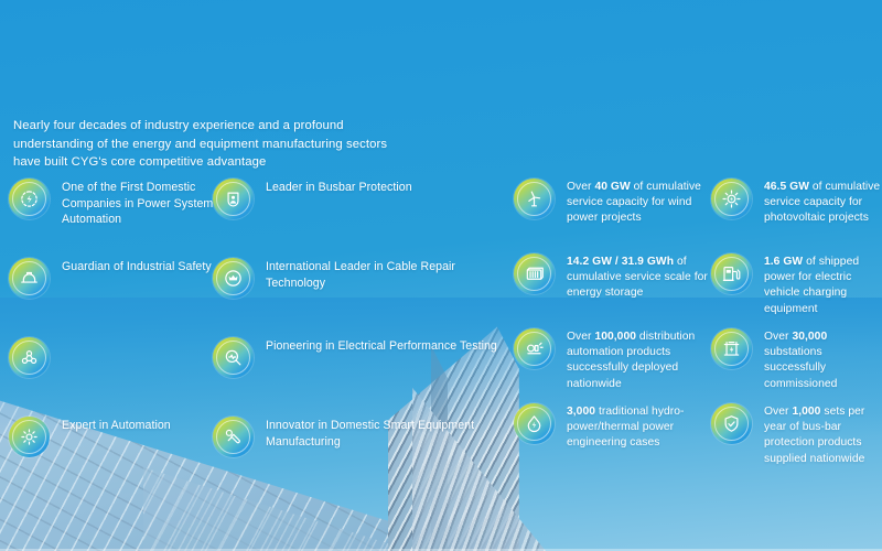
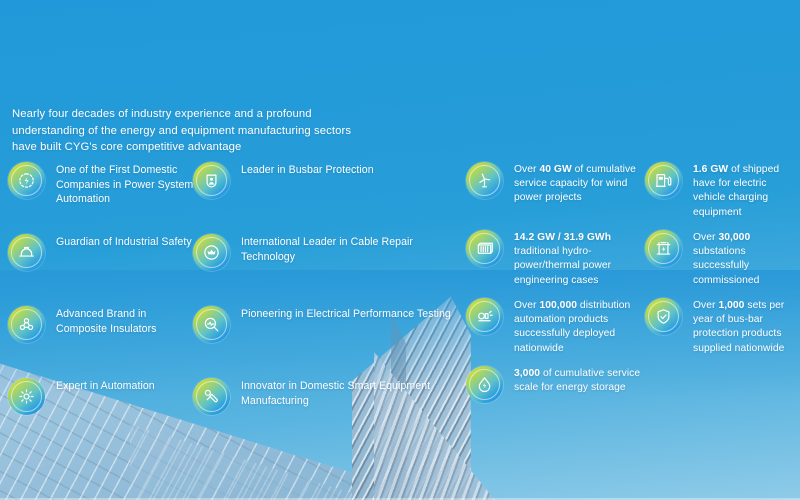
  Nearly four decades of industry experience and a profound understanding of the energy and equipment manufacturing sectors have built CYG's core competitive advantage
  One of the First Domestic Companies in Power System Automation
  Guardian of Industrial Safety
+ Advanced Brand in Composite Insulators
  Expert in Automation
  Leader in Busbar Protection
  International Leader in Cable Repair Technology
  Pioneering in Electrical Performance Testing
  Innovator in Domestic Smart Equipment Manufacturing
  Over 40 GW of cumulative service capacity for wind power projects
- 14.2 GW / 31.9 GWh of cumulative service scale for energy storage
+ 14.2 GW / 31.9 GWh traditional hydro-power/thermal power engineering cases
  Over 100,000 distribution automation products successfully deployed nationwide
- 3,000 traditional hydro-power/thermal power engineering cases
+ 3,000 of cumulative service scale for energy storage
- 46.5 GW of cumulative service capacity for photovoltaic projects
- 1.6 GW of shipped power for electric vehicle charging equipment
+ 1.6 GW of shipped have for electric vehicle charging equipment
  Over 30,000 substations successfully commissioned
  Over 1,000 sets per year of bus-bar protection products supplied nationwide
